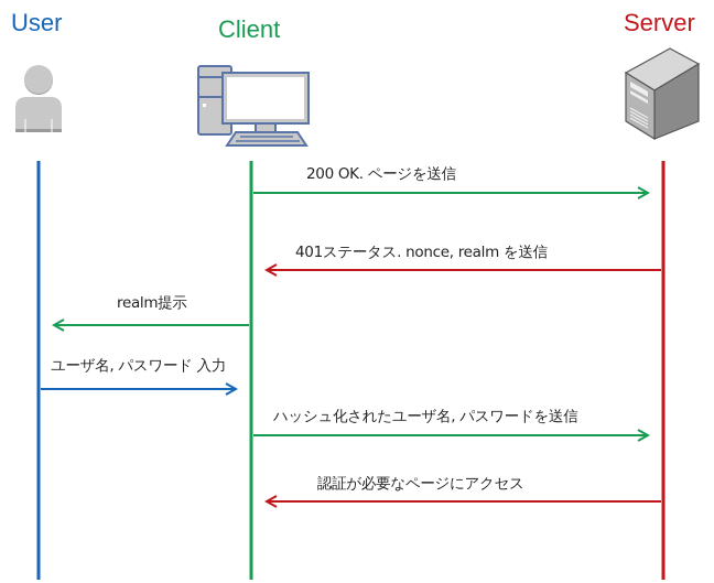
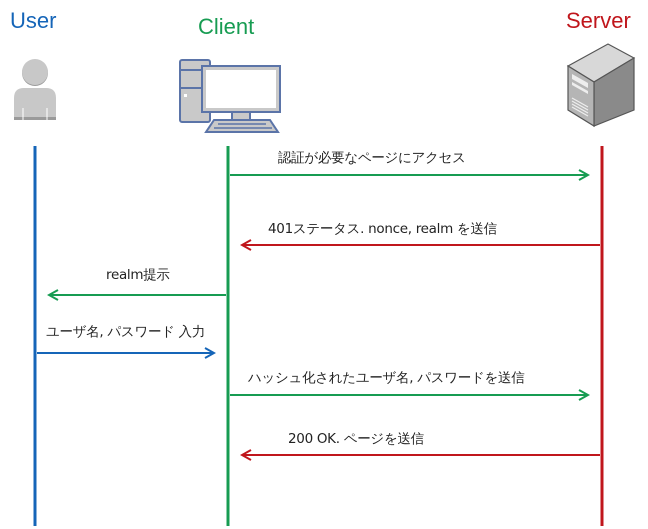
  User
  Client
  Server
- 200 OK. ページを送信
+ 認証が必要なページにアクセス
  401ステータス. nonce, realm を送信
  realm提示
  ユーザ名, パスワード 入力
  ハッシュ化されたユーザ名, パスワードを送信
- 認証が必要なページにアクセス
+ 200 OK. ページを送信
